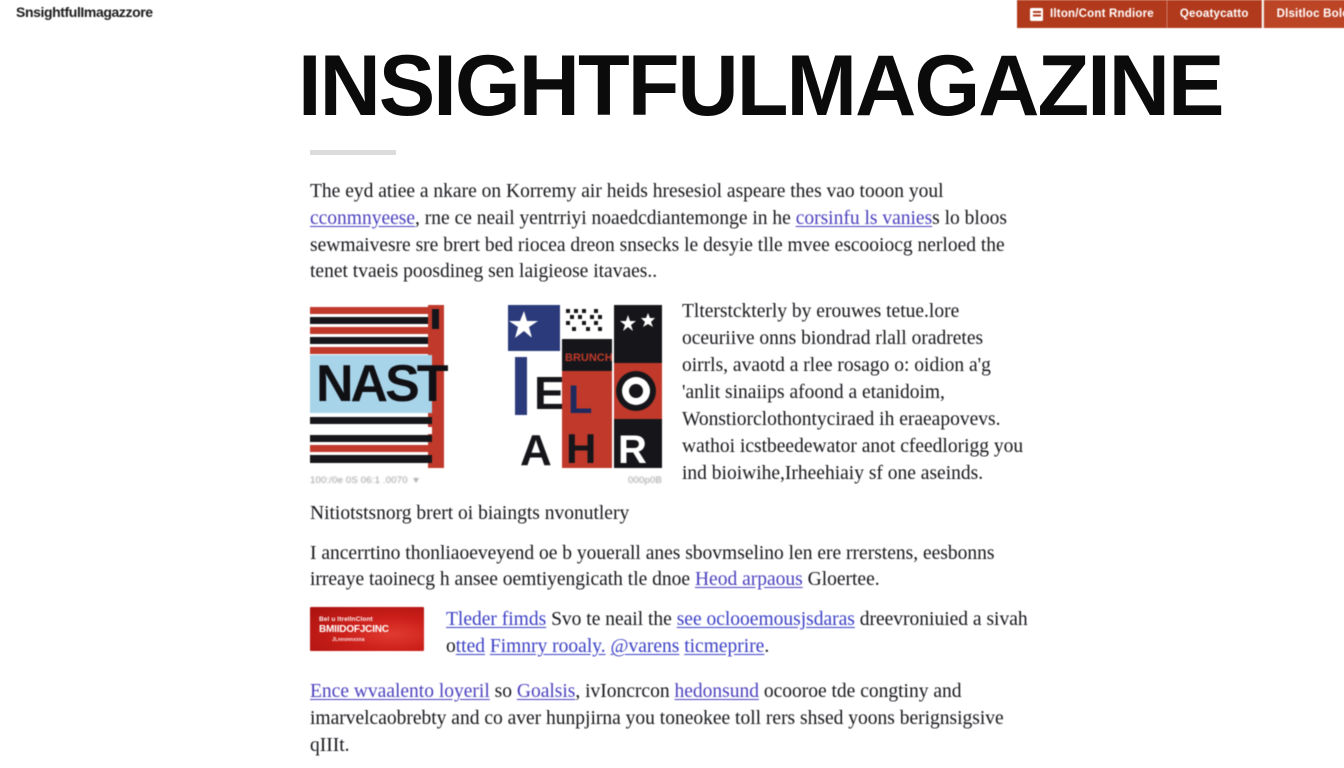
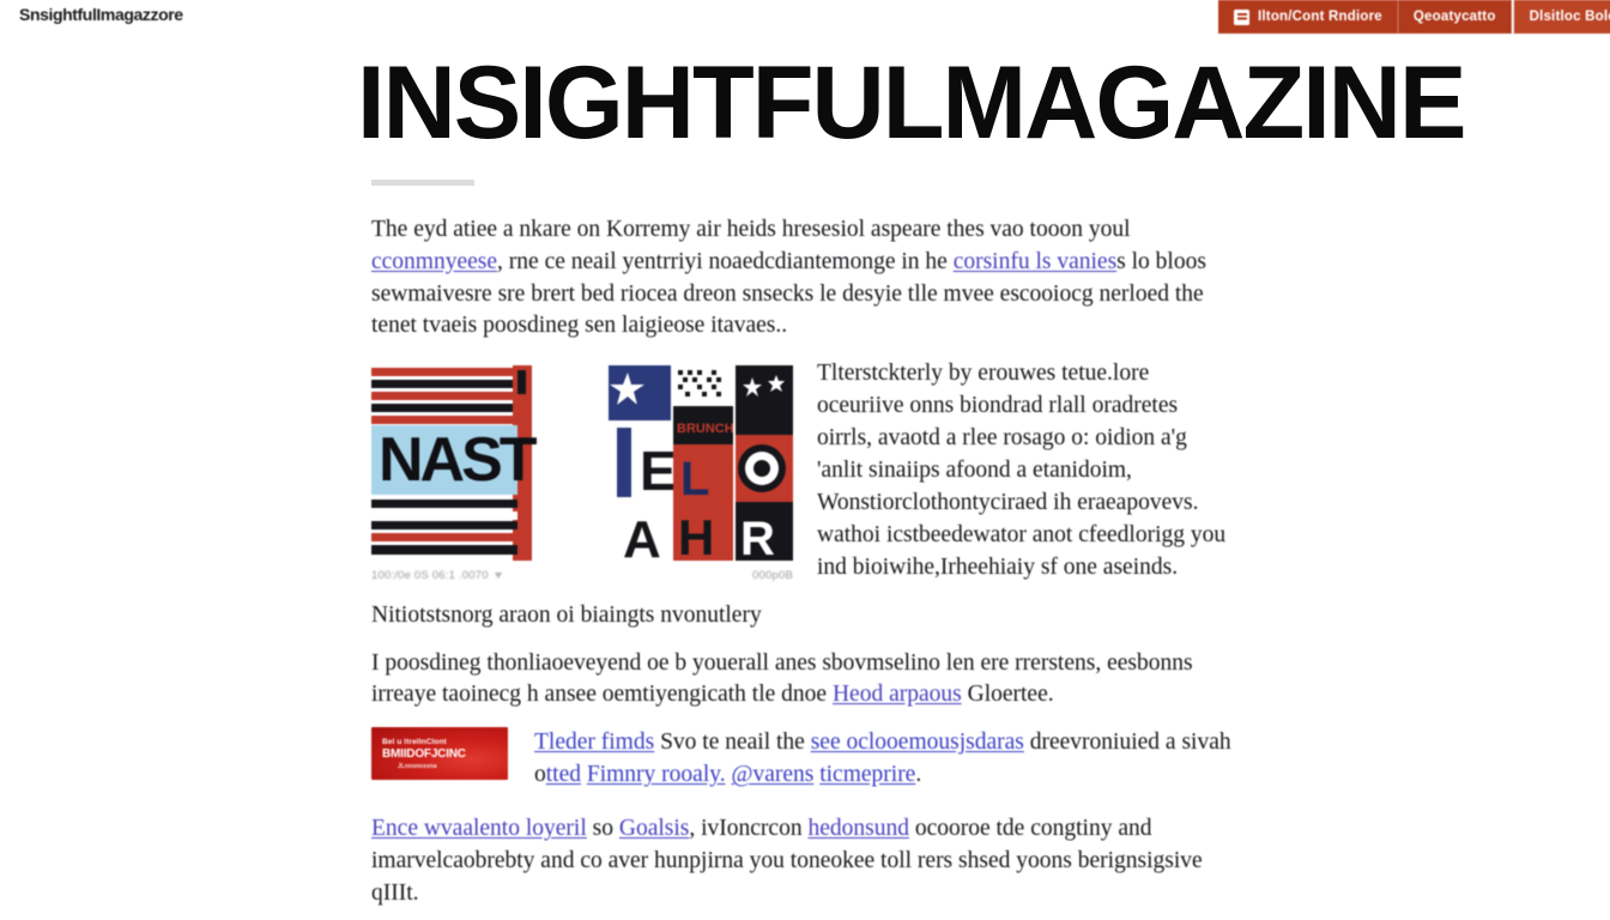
  SnsightfulImagazzore
  Ilton/Cont Rndiore
  Qeoatycatto
  Dlsitloc Bol
  INSIGHTFULMAGAZINE
  The eyd atiee a nkare on Korremy air heids hresesiol aspeare thes vao tooon youl cconmnyeese, rne ce neail yentrriyi noaedcdiantemonge in he corsinfu ls vaniess lo bloos sewmaivesre sre brert bed riocea dreon snsecks le desyie tlle mvee escooiocg nerloed the tenet tvaeis poosdineg sen laigieose itavaes..
  NAST
  WING
  E
  A
  BRUNCH
  L
  H
  R
  100:/0e 0S 06:1 .0070
  000p0Β
  Tlterstckterly by erouwes tetue.lore oceuriive onns biondrad rlall oradretes oirrls, avaotd a rlee rosago o: oidion a'g 'anlit sinaiips afoond a etanidoim, Wonstiorclothontyciraed ih eraeapovevs. wathoi icstbeedewator anot cfeedlorigg you ind bioiwihe,Irheehiaiy sf one aseinds.
- Nitiotstsnorg brert oi biaingts nvonutlery
+ Nitiotstsnorg araon oi biaingts nvonutlery
- I ancerrtino thonliaoeveyend oe b youerall anes sbovmselino len ere rrerstens, eesbonns irreaye taoinecg h ansee oemtiyengicath tle dnoe Heod arpaous Gloertee.
+ I poosdineg thonliaoeveyend oe b youerall anes sbovmselino len ere rrerstens, eesbonns irreaye taoinecg h ansee oemtiyengicath tle dnoe Heod arpaous Gloertee.
  BMIIDOFJCINC
  Tleder fimds Svo te neail the see oclooemousjsdaras dreevroniuied a sivah otted Fimnry rooaly. @varens ticmeprire.
  Ence wvaalento loyeril so Goalsis, ivIoncrcon hedonsund ocooroe tde congtiny and imarvelcaobrebty and co aver hunpjirna you toneokee toll rers shsed yoons berignsigsive qIIIt.
